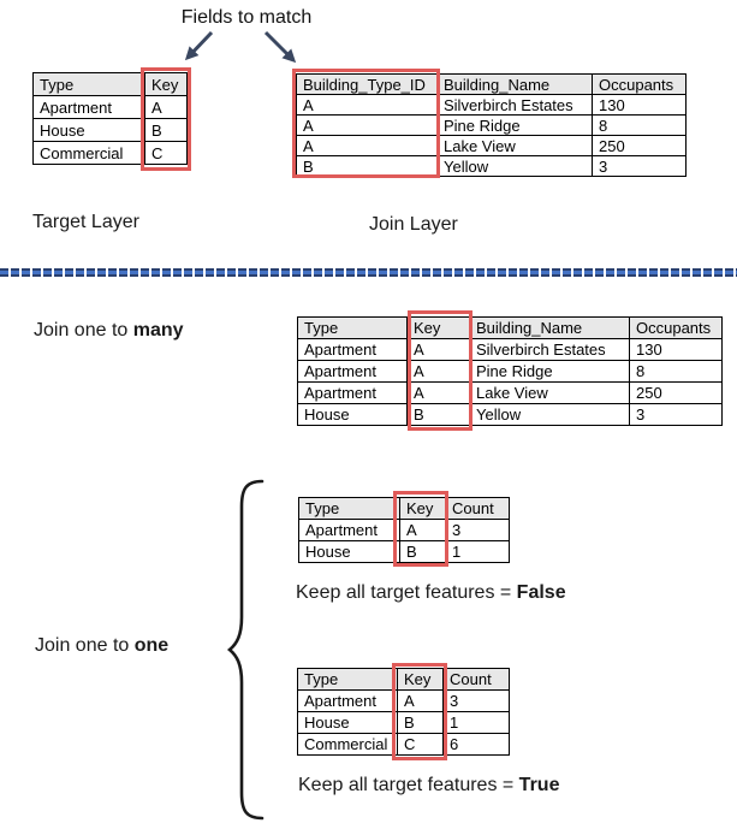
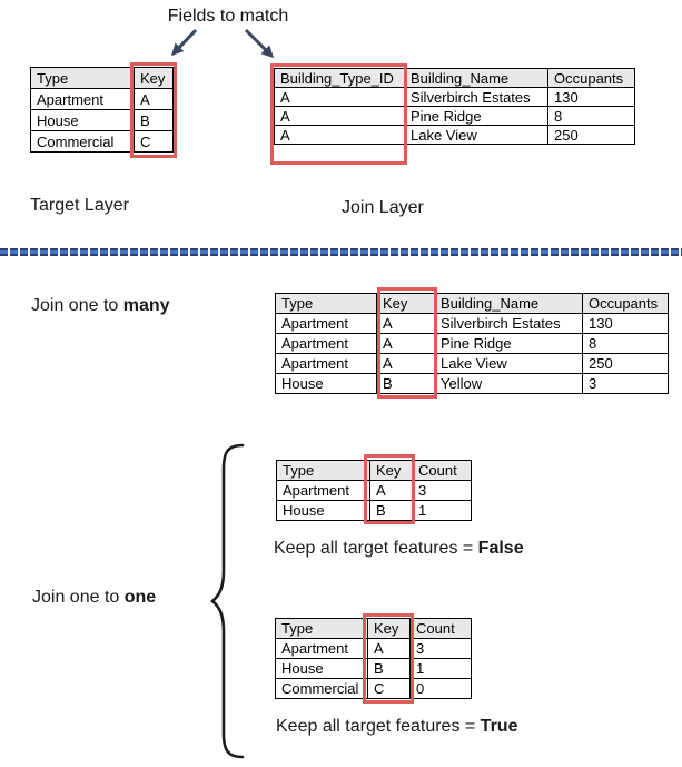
  Fields to match
  Type	Key
  Apartment	A
  House	B
  Commercial	C
  Building_Type_ID	Building_Name	Occupants
  A	Silverbirch Estates	130
  A	Pine Ridge	8
  A	Lake View	250
- B	Yellow	3
  Target Layer
  Join Layer
  Join one to many
  Type	Key	Building_Name	Occupants
  Apartment	A	Silverbirch Estates	130
  Apartment	A	Pine Ridge	8
  Apartment	A	Lake View	250
  House	B	Yellow	3
  Join one to one
  Type	Key	Count
  Apartment	A	3
  House	B	1
  Keep all target features = False
  Type	Key	Count
  Apartment	A	3
  House	B	1
- Commercial	C	6
+ Commercial	C	0
  Keep all target features = True
